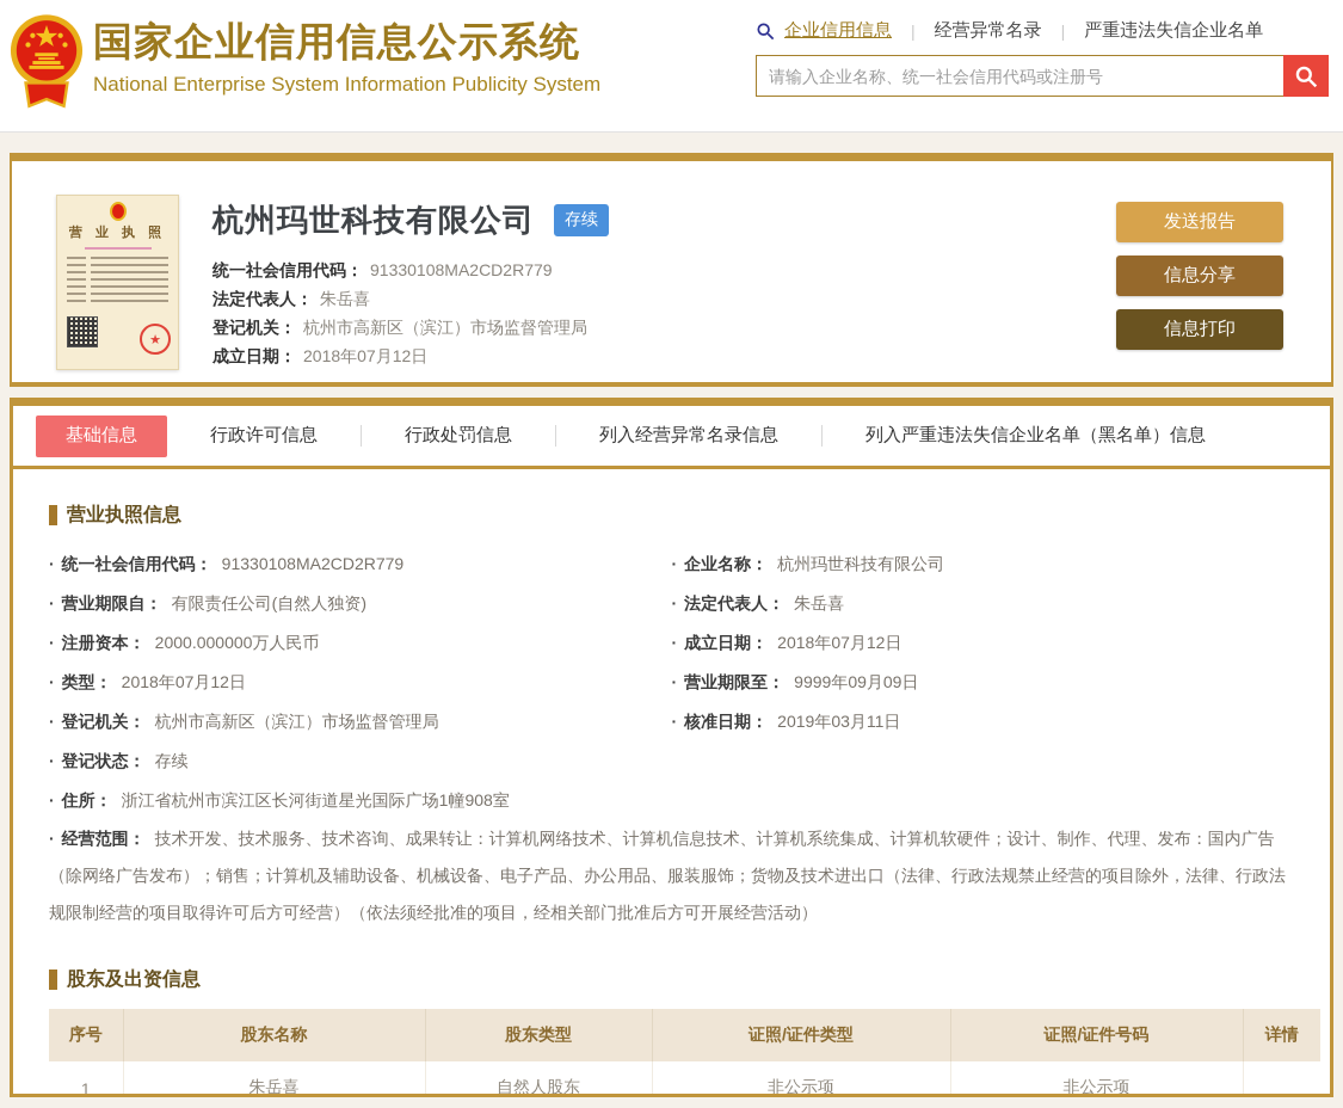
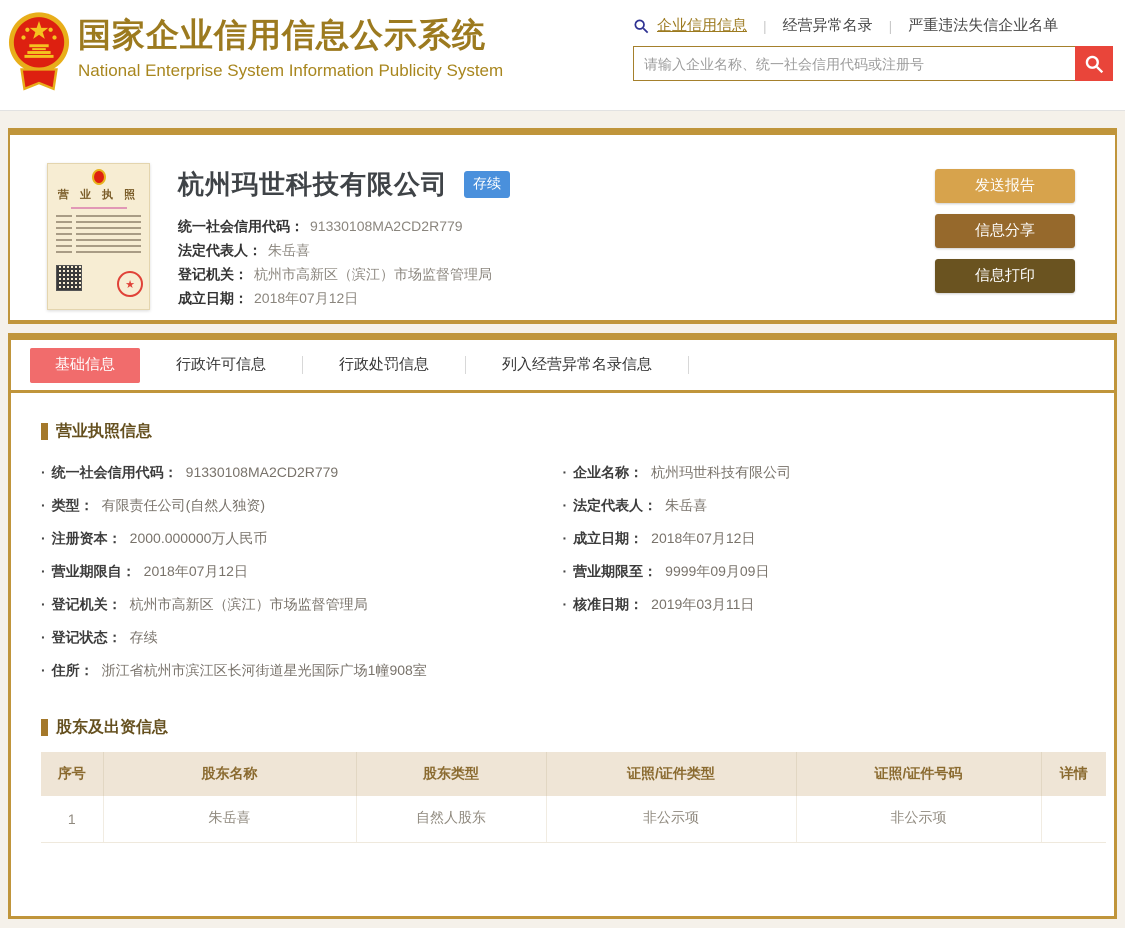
  国家企业信用信息公示系统
  National Enterprise System Information Publicity System
  企业信用信息
  |
  经营异常名录
  |
  严重违法失信企业名单
  请输入企业名称、统一社会信用代码或注册号
  营 业 执 照
  ★
  杭州玛世科技有限公司
  存续
  统一社会信用代码： 91330108MA2CD2R779
  法定代表人： 朱岳喜
  登记机关： 杭州市高新区（滨江）市场监督管理局
  成立日期： 2018年07月12日
  发送报告
  信息分享
  信息打印
  基础信息
  行政许可信息
  行政处罚信息
  列入经营异常名录信息
- 列入严重违法失信企业名单（黑名单）信息
  营业执照信息
  统一社会信用代码： 91330108MA2CD2R779
- 营业期限自： 有限责任公司(自然人独资)
+ 类型： 有限责任公司(自然人独资)
  注册资本： 2000.000000万人民币
- 类型： 2018年07月12日
+ 营业期限自： 2018年07月12日
  登记机关： 杭州市高新区（滨江）市场监督管理局
  登记状态： 存续
  企业名称： 杭州玛世科技有限公司
  法定代表人： 朱岳喜
  成立日期： 2018年07月12日
  营业期限至： 9999年09月09日
  核准日期： 2019年03月11日
  住所： 浙江省杭州市滨江区长河街道星光国际广场1幢908室
- 经营范围： 技术开发、技术服务、技术咨询、成果转让：计算机网络技术、计算机信息技术、计算机系统集成、计算机软硬件；设计、制作、代理、发布：国内广告（除网络广告发布）；销售；计算机及辅助设备、机械设备、电子产品、办公用品、服装服饰；货物及技术进出口（法律、行政法规禁止经营的项目除外，法律、行政法规限制经营的项目取得许可后方可经营）（依法须经批准的项目，经相关部门批准后方可开展经营活动）
  股东及出资信息
  序号	股东名称	股东类型	证照/证件类型	证照/证件号码	详情
  1	朱岳喜	自然人股东	非公示项	非公示项
